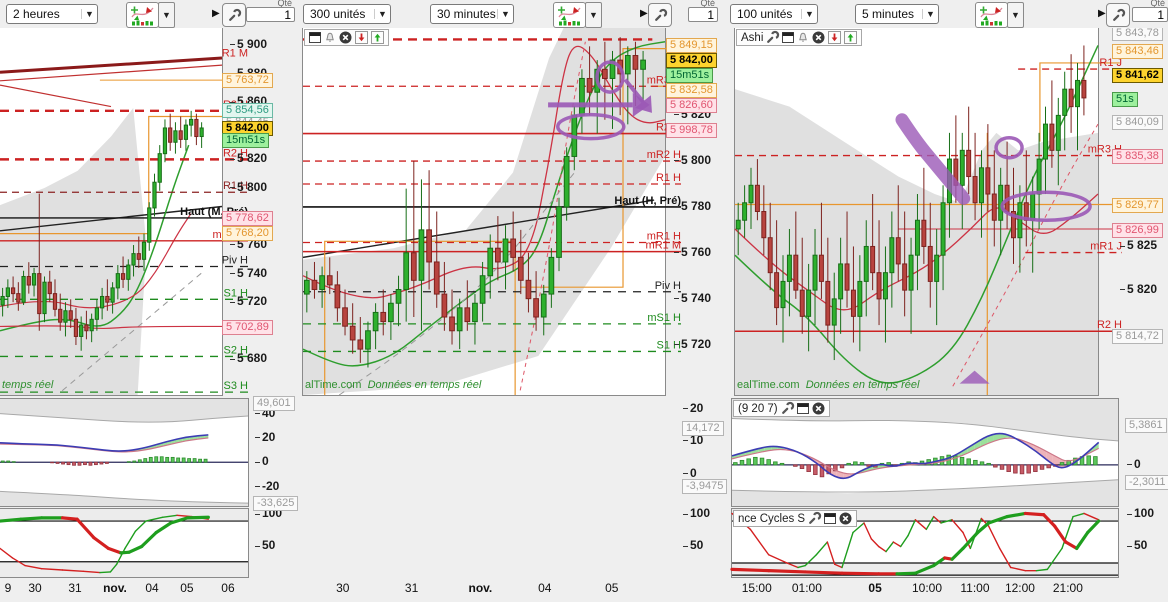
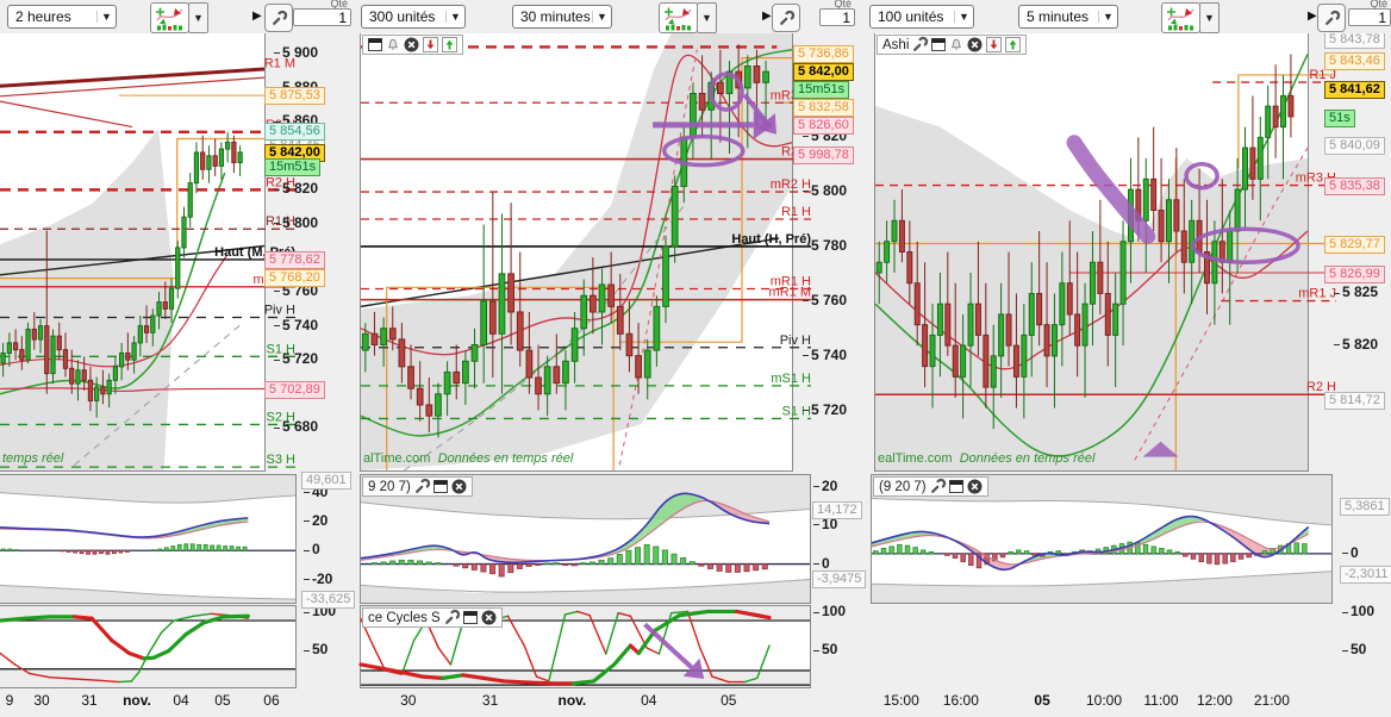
  2 heures
  ▼
  ▼
  ▶
  Qté
  1
  300 unités
  ▼
  30 minutes
  ▼
  ▼
  ▶
  Qté
  1
  100 unités
  ▼
  5 minutes
  ▼
  ▼
  ▶
  Qté
  1
  R1 M
  Piv H
  S3 H
  temps réel
  5 900
  5 860
  5 820
  5 800
  5 760
  5 740
  5 720
  5 680
- 5 763,72
+ 5 875,53
  5 854,56
  5 842,00
  15m51s
  5 778,62
  5 768,20
  5 702,89
  40
  20
  0
  -20
  49,601
  -33,625
  100
  50
  9
  30
  31
  nov.
  04
  05
  06
  mR2
  R1 H
  Haut (H, Pr
  mR1 H
  mR1
  Piv H
  mS1 H
  alTime.com Données en temps réel
  5 820
  5 800
  5 780
  5 760
  5 740
  5 720
- 5 849,15
+ 5 736,86
  5 842,00
  15m51s
  5 832,58
  5 826,60
  5 998,78
+ 9 20 7)
  20
  10
  0
  14,172
  -3,9475
+ ce Cycles S
  100
  50
  30
  31
  nov.
  04
  05
  R1 J
  mR3
  mR1
  R2 H
  Ashi
  ealTime.com Données en temps réel
  5 825
  5 820
  5 843,78
  5 843,46
  5 841,62
  51s
  5 840,09
  5 835,38
  5 829,77
  5 826,99
  5 814,72
  (9 20 7)
  0
  5,3861
  -2,3011
- nce Cycles S
  100
  50
  15:00
- 01:00
+ 16:00
  05
  10:00
  11:00
  12:00
  21:00
